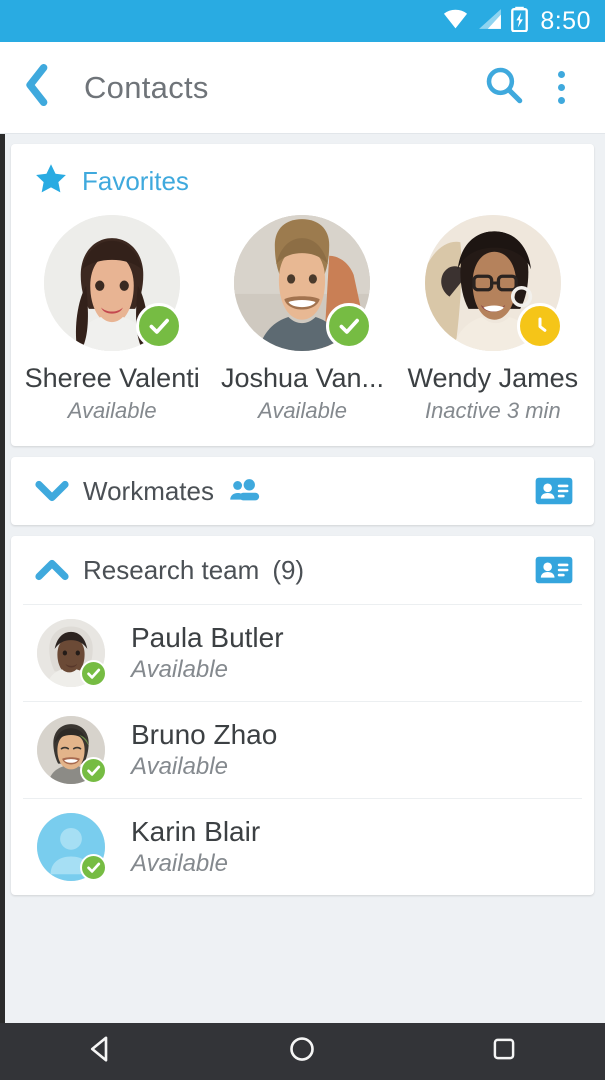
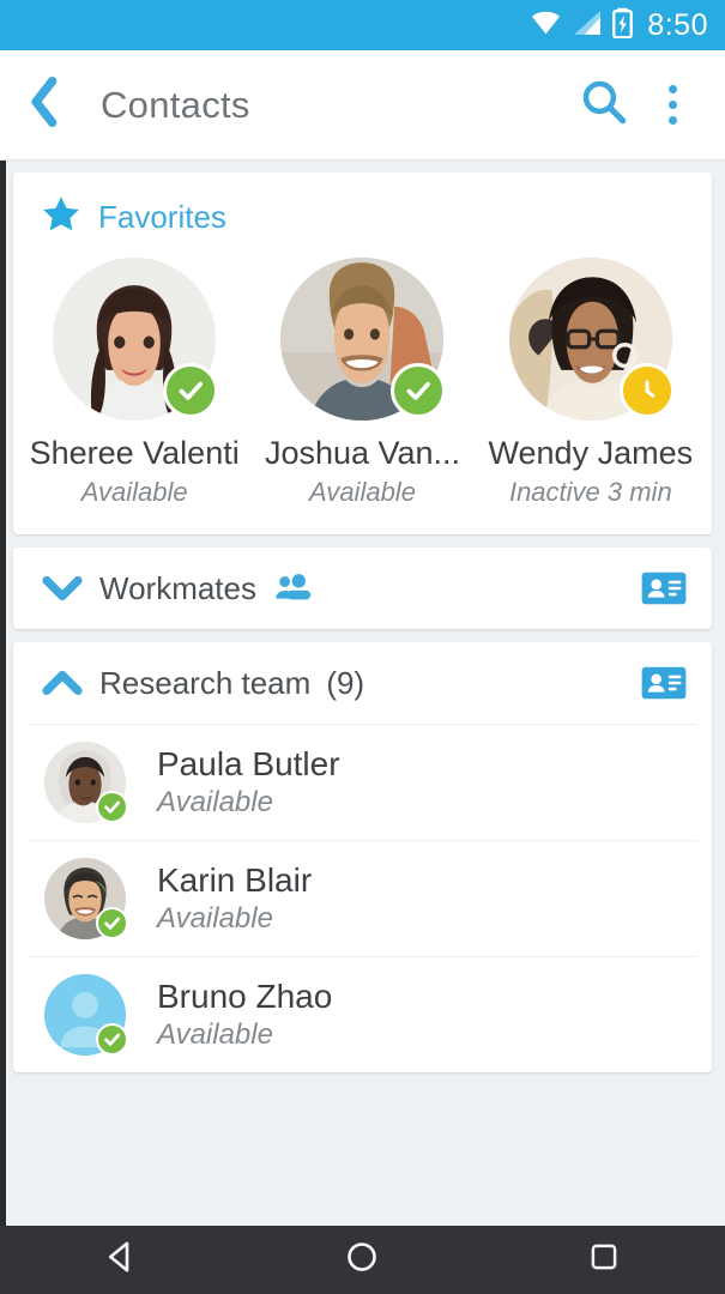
  8:50
  Contacts
  Favorites
  Sheree Valenti
  Available
  Joshua Van...
  Available
  Wendy James
  Inactive 3 min
  Workmates
  Research team
  (9)
  Paula Butler
  Available
- Bruno Zhao
+ Karin Blair
  Available
- Karin Blair
+ Bruno Zhao
  Available
